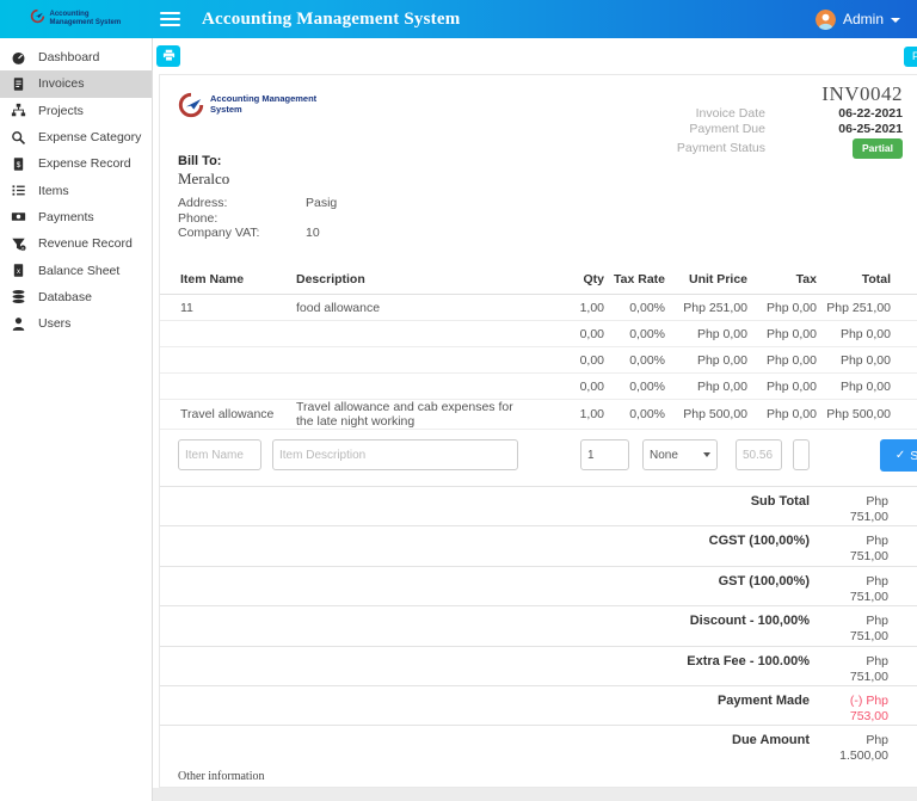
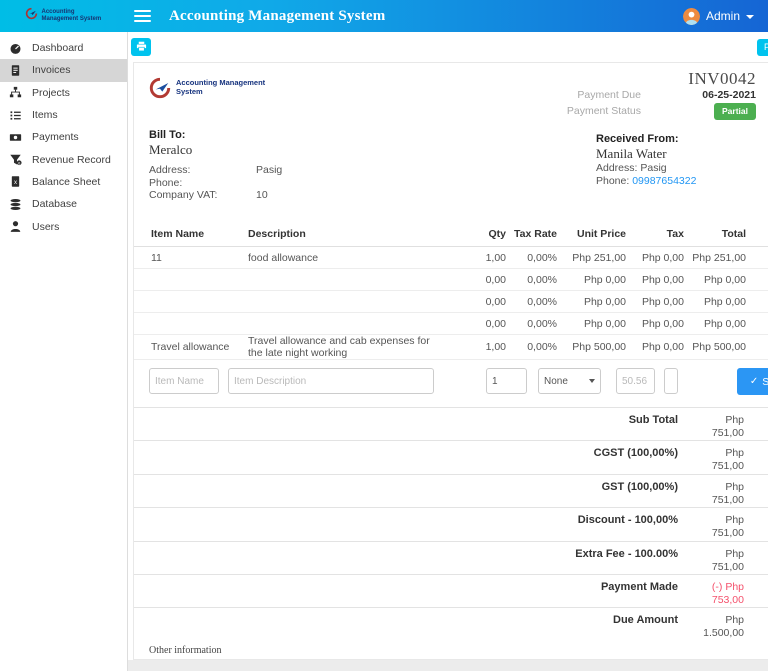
  Accounting Management System
  Admin
  Dashboard
  Invoices
  Projects
- Expense Category
- Expense Record
  Items
  Payments
  Revenue Record
  Balance Sheet
  Database
  Users
  Accounting Management System
  INV0042
- Invoice Date
- 06-22-2021
  Payment Due
  06-25-2021
  Payment Status
  Partial
  Bill To:
  Meralco
  Address:
  Pasig
  Phone:
  Company VAT:
  10
+ Received From:
+ Manila Water
+ Address: Pasig
+ Phone: 09987654322
  Item Name	Description	Qty	Tax Rate	Unit Price	Tax	Total
  11	food allowance	1,00	0,00%	Php 251,00	Php 0,00	Php 251,00
  		0,00	0,00%	Php 0,00	Php 0,00	Php 0,00
  		0,00	0,00%	Php 0,00	Php 0,00	Php 0,00
  		0,00	0,00%	Php 0,00	Php 0,00	Php 0,00
  Travel allowance	Travel allowance and cab expenses for the late night working	1,00	0,00%	Php 500,00	Php 0,00	Php 500,00
  Item Name
  Item Description
  1
  None
  50.56
  ✓
  Sub Total
  Php
  751,00
  CGST (100,00%)
  Php
  751,00
  GST (100,00%)
  Php
  751,00
  Discount - 100,00%
  Php
  751,00
  Extra Fee - 100.00%
  Php
  751,00
  Payment Made
  (-) Php
  753,00
  Due Amount
  Php
  1.500,00
  Other information
